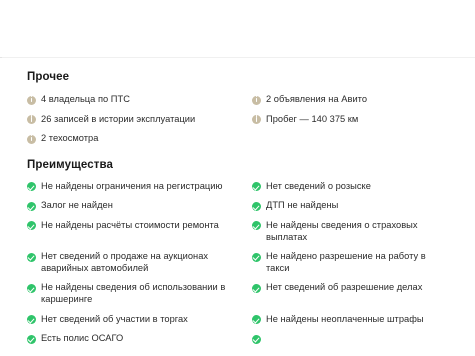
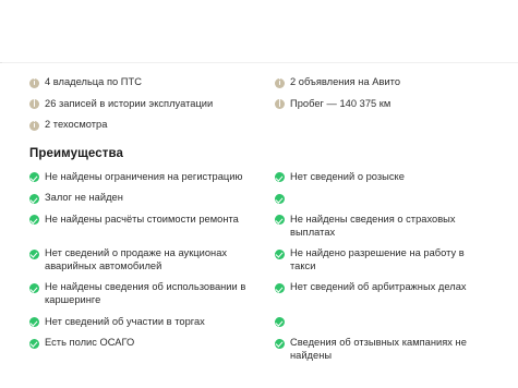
- Прочее
  4 владельца по ПТС
  2 объявления на Авито
  26 записей в истории эксплуатации
  Пробег — 140 375 км
  2 техосмотра
  Преимущества
  Не найдены ограничения на регистрацию
  Нет сведений о розыске
  Залог не найден
- ДТП не найдены
  Не найдены расчёты стоимости ремонта
  Не найдены сведения о страховых выплатах
  Нет сведений о продаже на аукционах аварийных автомобилей
  Не найдено разрешение на работу в такси
  Не найдены сведения об использовании в каршеринге
- Нет сведений об разрешение делах
+ Нет сведений об арбитражных делах
  Нет сведений об участии в торгах
- Не найдены неоплаченные штрафы
  Есть полис ОСАГО
+ Сведения об отзывных кампаниях не найдены
